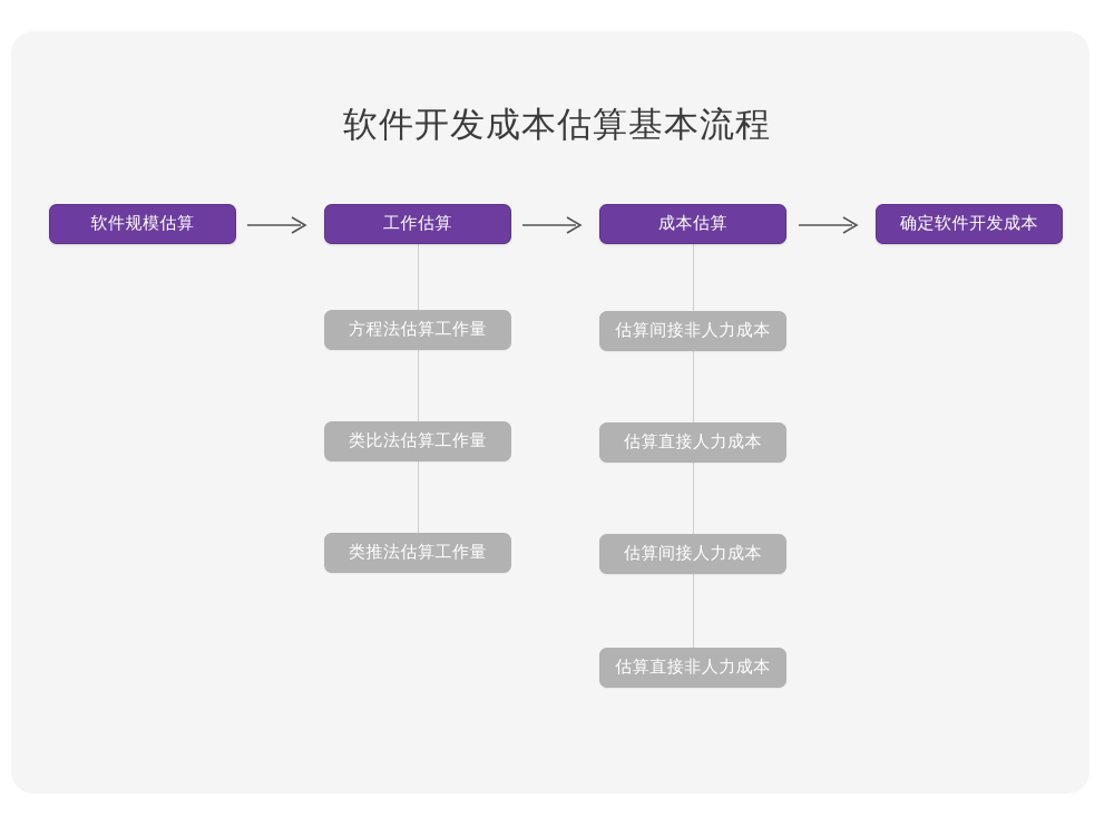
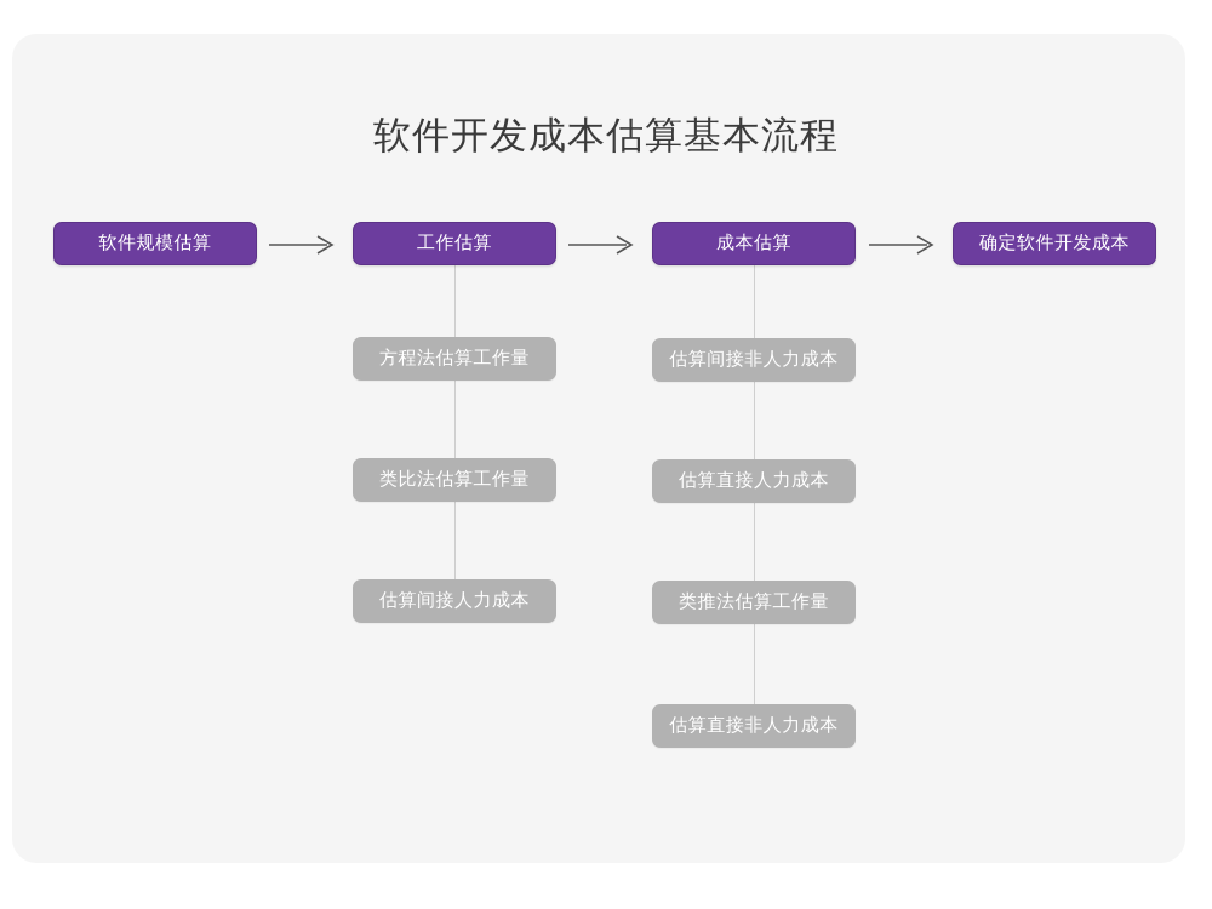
  软件开发成本估算基本流程
  软件规模估算
  工作估算
  成本估算
  确定软件开发成本
  方程法估算工作量
  类比法估算工作量
- 类推法估算工作量
+ 估算间接人力成本
  估算间接非人力成本
  估算直接人力成本
- 估算间接人力成本
+ 类推法估算工作量
  估算直接非人力成本
